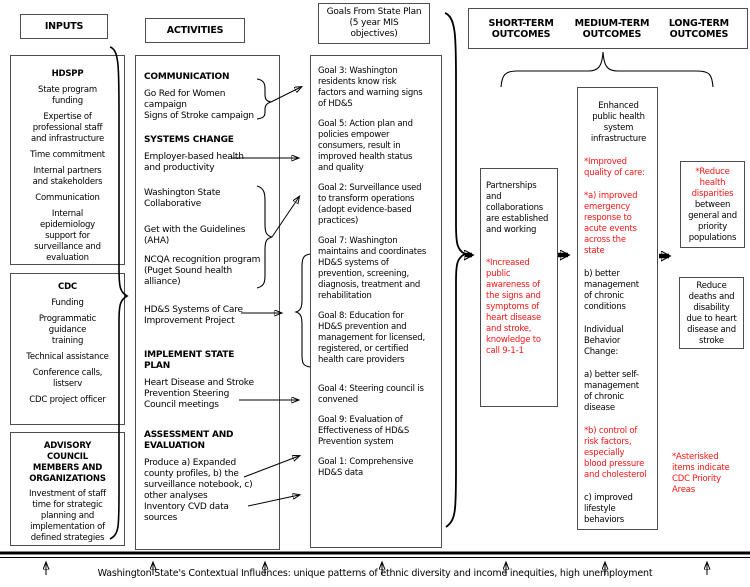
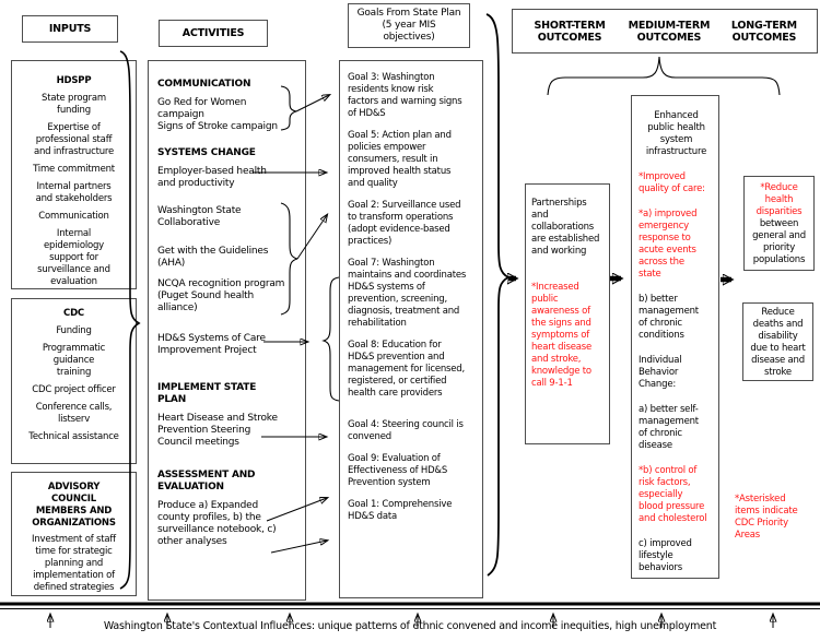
  INPUTS
  ACTIVITIES
  Goals From State Plan
  (5 year MIS
  objectives)
  SHORT-TERM
  OUTCOMES
  MEDIUM-TERM
  OUTCOMES
  LONG-TERM
  OUTCOMES
  HDSPP
  State program
  funding
  Expertise of
  professional staff
  and infrastructure
  Time commitment
  Internal partners
  and stakeholders
  Communication
  Internal
  epidemiology
  support for
  surveillance and
  evaluation
  CDC
  Funding
  Programmatic
  guidance
  training
- Technical assistance
+ CDC project officer
  Conference calls,
  listserv
- CDC project officer
+ Technical assistance
  ADVISORY
  COUNCIL
  MEMBERS AND
  ORGANIZATIONS
  Investment of staff
  time for strategic
  planning and
  implementation of
  defined strategies
  COMMUNICATION
  Go Red for Women
  campaign
  Signs of Stroke campaign
  SYSTEMS CHANGE
  Employer-based health
  and productivity
  Washington State
  Collaborative
  Get with the Guidelines
  (AHA)
  NCQA recognition program
  (Puget Sound health
  alliance)
  HD&S Systems of Care
  Improvement Project
  IMPLEMENT STATE
  PLAN
  Heart Disease and Stroke
  Prevention Steering
  Council meetings
  ASSESSMENT AND
  EVALUATION
  Produce a) Expanded
  county profiles, b) the
  surveillance notebook, c)
  other analyses
- Inventory CVD data
- sources
  Goal 3: Washington
  residents know risk
  factors and warning signs
  of HD&S
  Goal 5: Action plan and
  policies empower
  consumers, result in
  improved health status
  and quality
  Goal 2: Surveillance used
  to transform operations
  (adopt evidence-based
  practices)
  Goal 7: Washington
  maintains and coordinates
  HD&S systems of
  prevention, screening,
  diagnosis, treatment and
  rehabilitation
  Goal 8: Education for
  HD&S prevention and
  management for licensed,
  registered, or certified
  health care providers
  Goal 4: Steering council is
  convened
  Goal 9: Evaluation of
  Effectiveness of HD&S
  Prevention system
  Goal 1: Comprehensive
  HD&S data
  Partnerships
  and
  collaborations
  are established
  and working
  *Increased
  public
  awareness of
  the signs and
  symptoms of
  heart disease
  and stroke,
  knowledge to
  call 9-1-1
  Enhanced
  public health
  system
  infrastructure
  *Improved
  quality of care:
  *a) improved
  emergency
  response to
  acute events
  across the
  state
  b) better
  management
  of chronic
  conditions
  Individual
  Behavior
  Change:
  a) better self-
  management
  of chronic
  disease
  *b) control of
  risk factors,
  especially
  blood pressure
  and cholesterol
  c) improved
  lifestyle
  behaviors
  *Reduce
  health
  disparities
  between
  general and
  priority
  populations
  Reduce
  deaths and
  disability
  due to heart
  disease and
  stroke
  *Asterisked
  items indicate
  CDC Priority
  Areas
- Washington State's Contextual Influences: unique patterns of ethnic diversity and income inequities, high unemployment
+ Washington State's Contextual Influences: unique patterns of ethnic convened and income inequities, high unemployment
